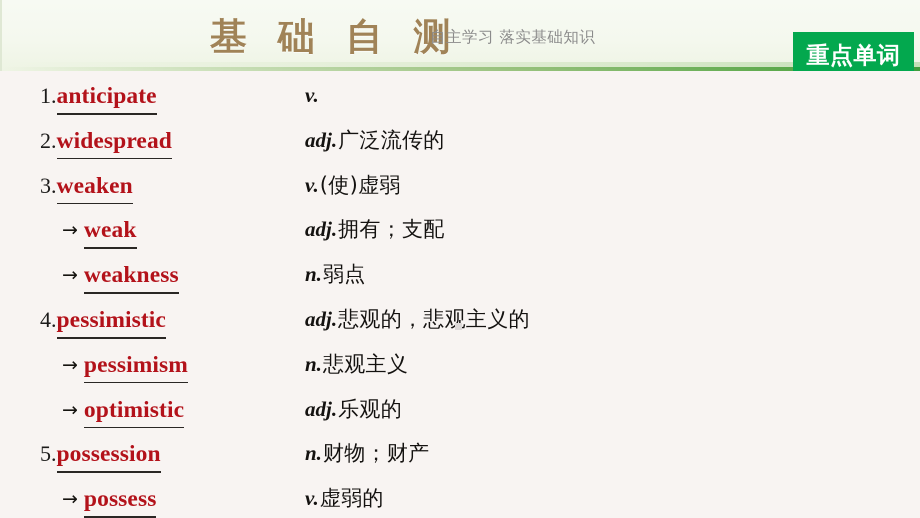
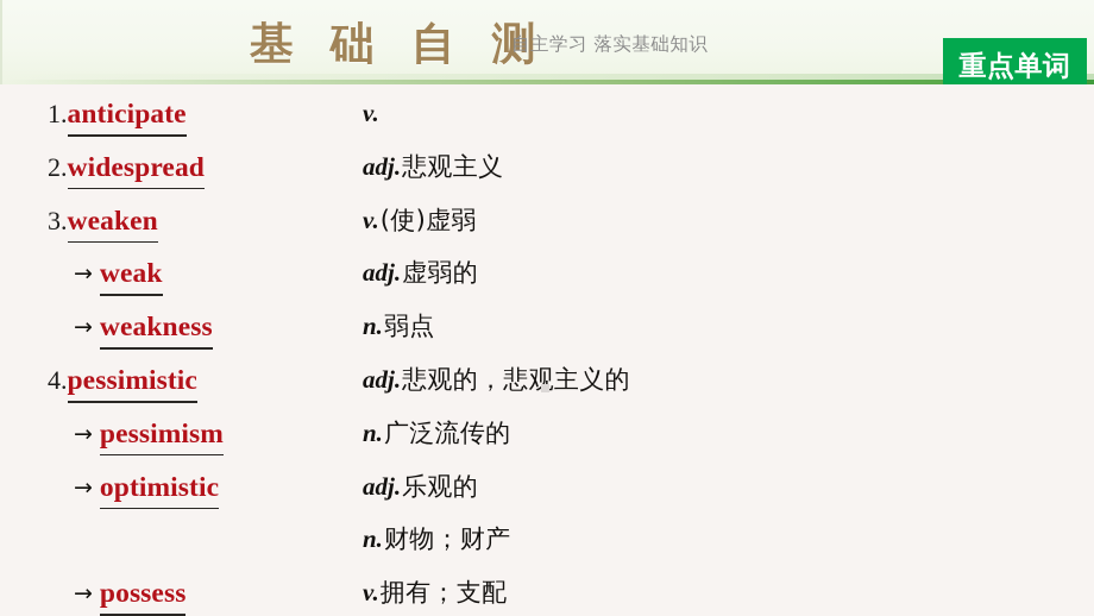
  基 础 自 测
  自主学习 落实基础知识
  重点单词
  1.
  anticipate
  v.
  2.
  widespread
  adj.
- 广泛流传的
+ 悲观主义
  3.
  weaken
  v.
  (使)虚弱
  →
  weak
  adj.
- 拥有；支配
+ 虚弱的
  →
  weakness
  n.
  弱点
  4.
  pessimistic
  adj.
  悲观的，悲观主义的
  →
  pessimism
  n.
- 悲观主义
+ 广泛流传的
  →
  optimistic
  adj.
  乐观的
- 5.
- possession
  n.
  财物；财产
  →
  possess
  v.
- 虚弱的
+ 拥有；支配
